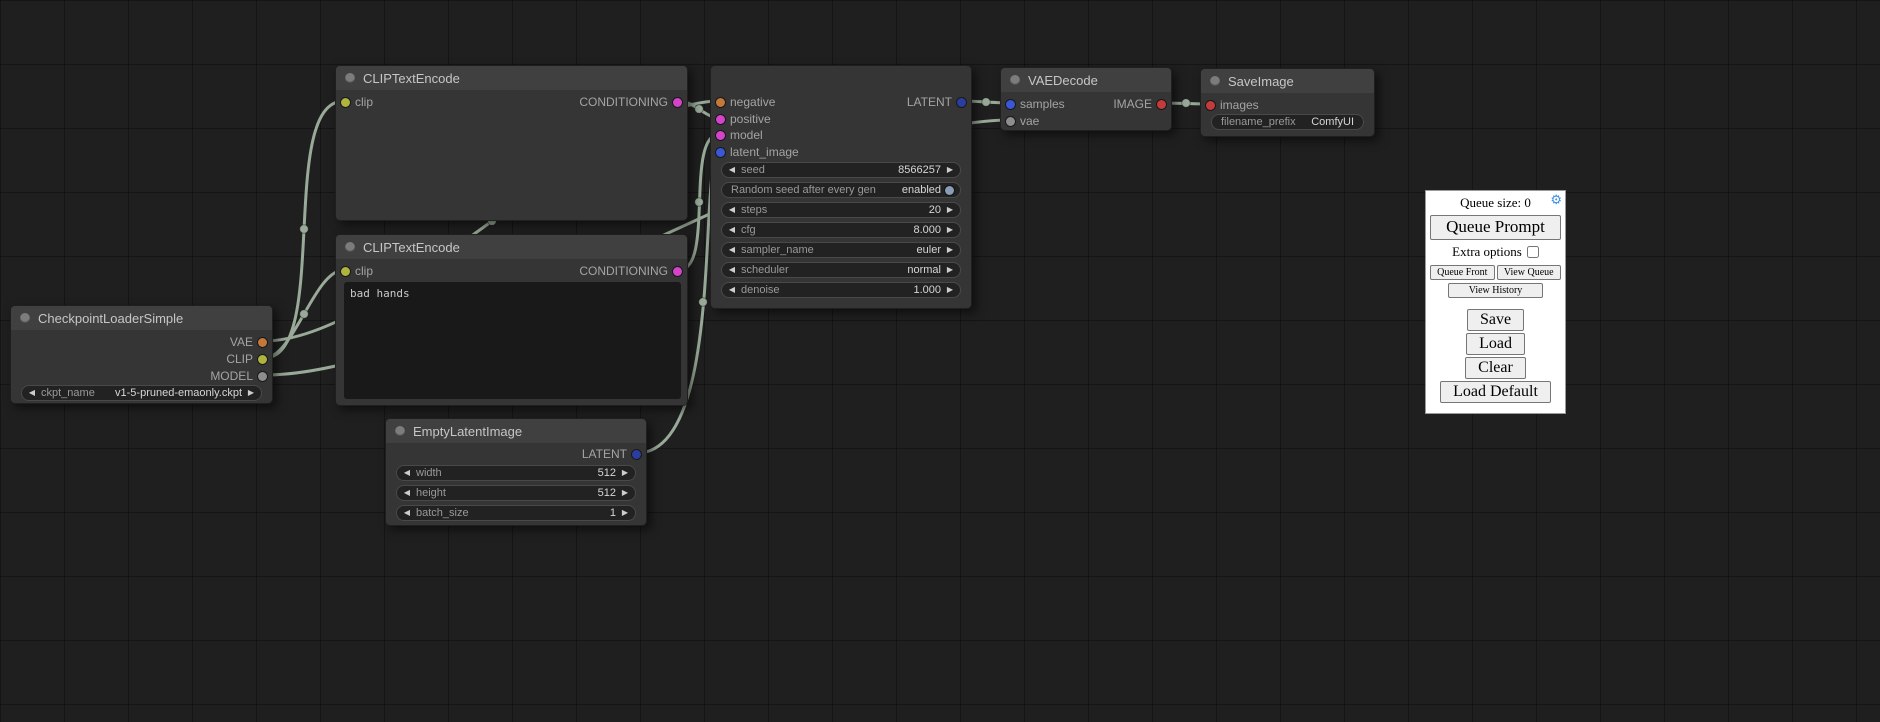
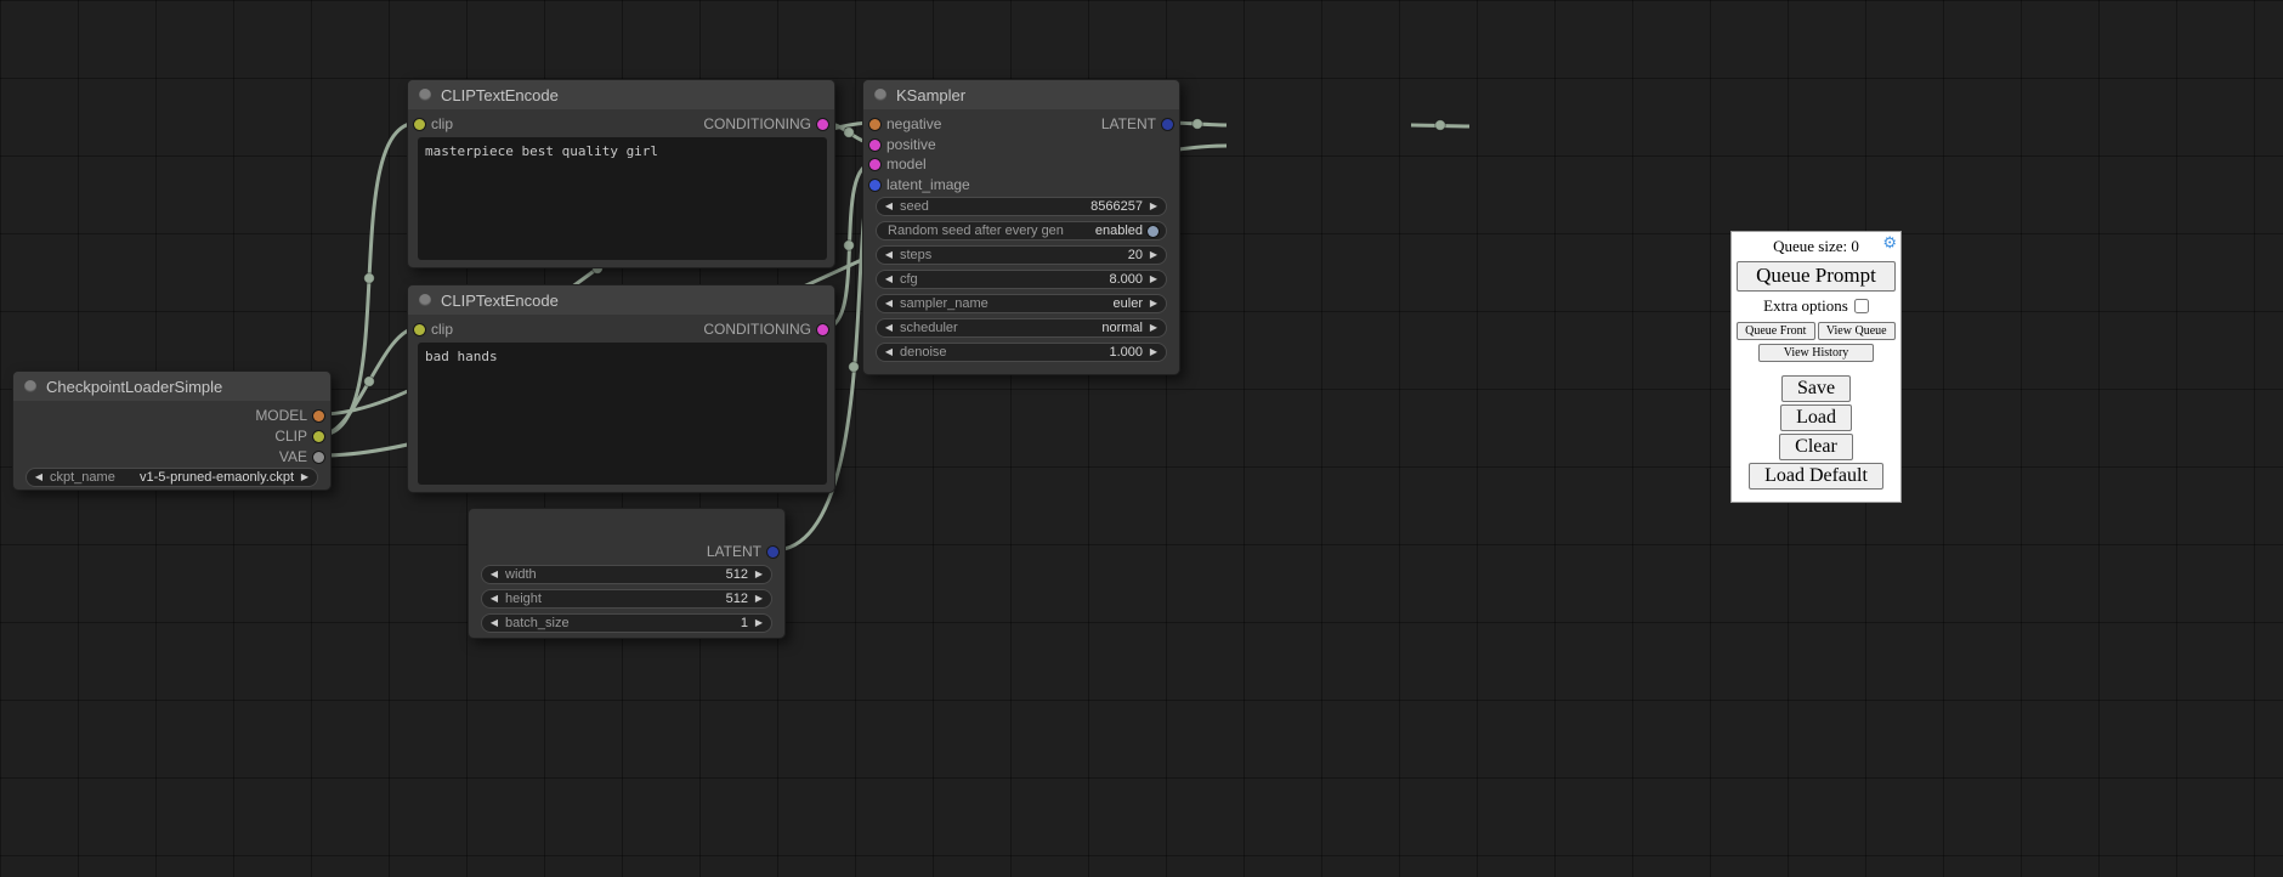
  CheckpointLoaderSimple
- VAE
+ MODEL
  CLIP
- MODEL
+ VAE
  ◀
  ckpt_name
  v1-5-pruned-emaonly.ckpt
  ▶
  CLIPTextEncode
  clip
  CONDITIONING
+ masterpiece best quality girl
  CLIPTextEncode
  clip
  CONDITIONING
  bad hands
- EmptyLatentImage
  LATENT
  ◀
  width
  512
  ▶
  ◀
  height
  512
  ▶
  ◀
  batch_size
  1
  ▶
+ KSampler
  negative
  positive
  model
  latent_image
  LATENT
  ◀
  seed
  8566257
  ▶
  Random seed after every gen
  enabled
  ◀
  steps
  20
  ▶
  ◀
  cfg
  8.000
  ▶
  ◀
  sampler_name
  euler
  ▶
  ◀
  scheduler
  normal
  ▶
  ◀
  denoise
  1.000
  ▶
- VAEDecode
- samples
- vae
- IMAGE
- SaveImage
- images
- filename_prefix
- ComfyUI
  Queue size: 0
  ⚙
  Queue Prompt
  Extra options
  Queue Front
  View Queue
  View History
  Save
  Load
  Clear
  Load Default
